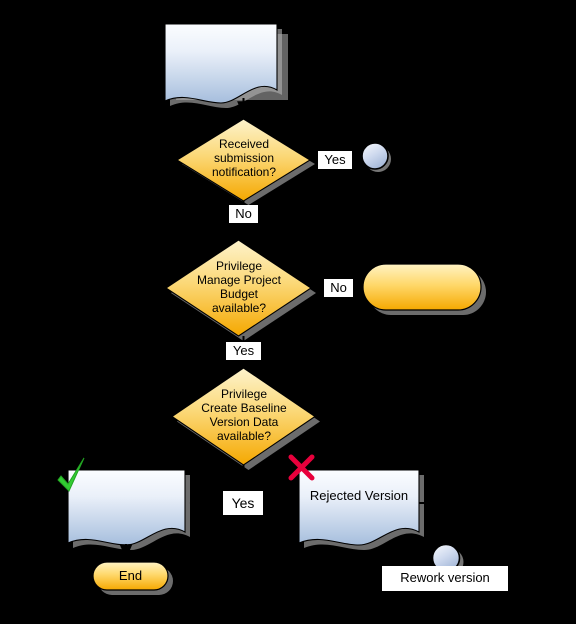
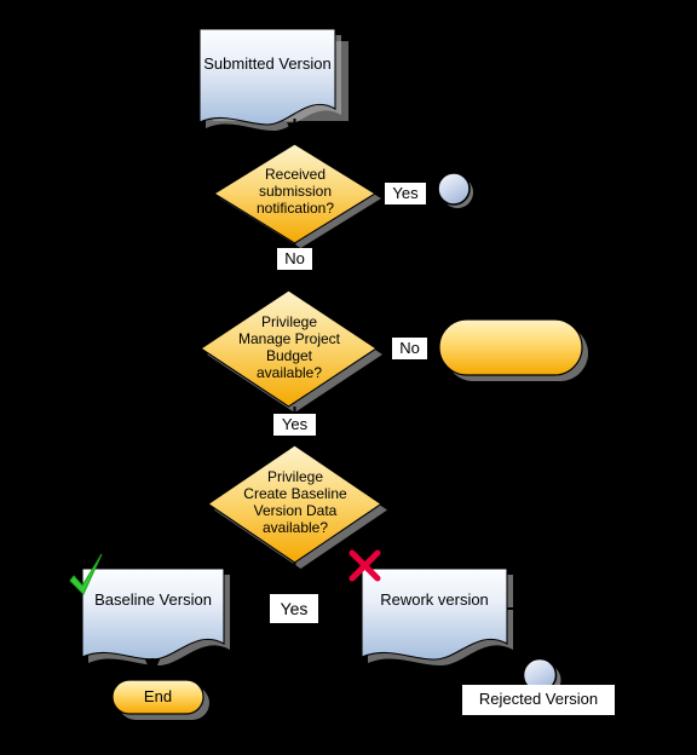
+ Submitted Version
  Received
  submission
  notification?
  Privilege
  Manage Project
  Budget
  available?
  Privilege
  Create Baseline
  Version Data
  available?
+ Baseline Version
- Rejected Version
+ Rework version
  End
- Rework version
+ Rejected Version
  Yes
  No
  No
  Yes
  Yes
